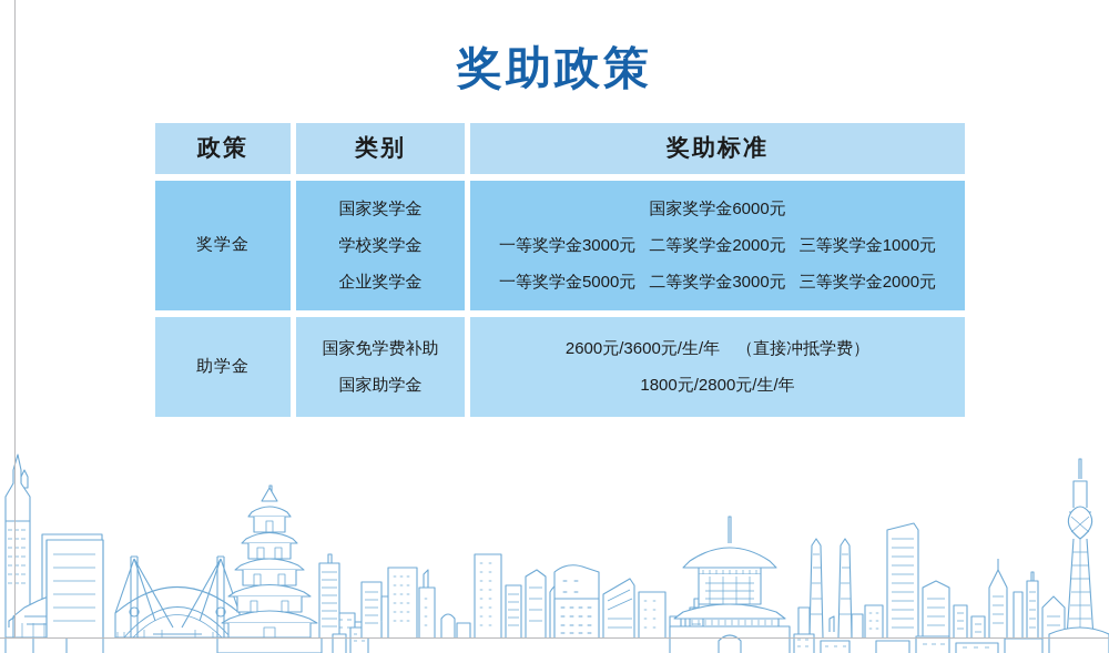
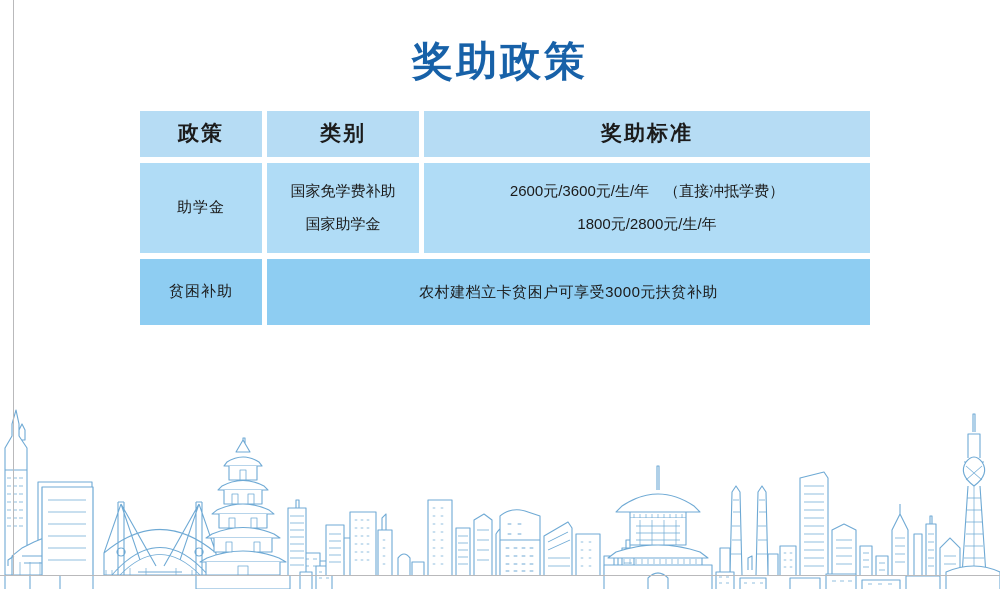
  奖助政策
  政策	类别	奖助标准
- 奖学金	国家奖学金 学校奖学金 企业奖学金	国家奖学金6000元 一等奖学金3000元 二等奖学金2000元 三等奖学金1000元 一等奖学金5000元 二等奖学金3000元 三等奖学金2000元
  助学金	国家免学费补助 国家助学金	2600元/3600元/生/年 （直接冲抵学费） 1800元/2800元/生/年
+ 贫困补助	农村建档立卡贫困户可享受3000元扶贫补助
